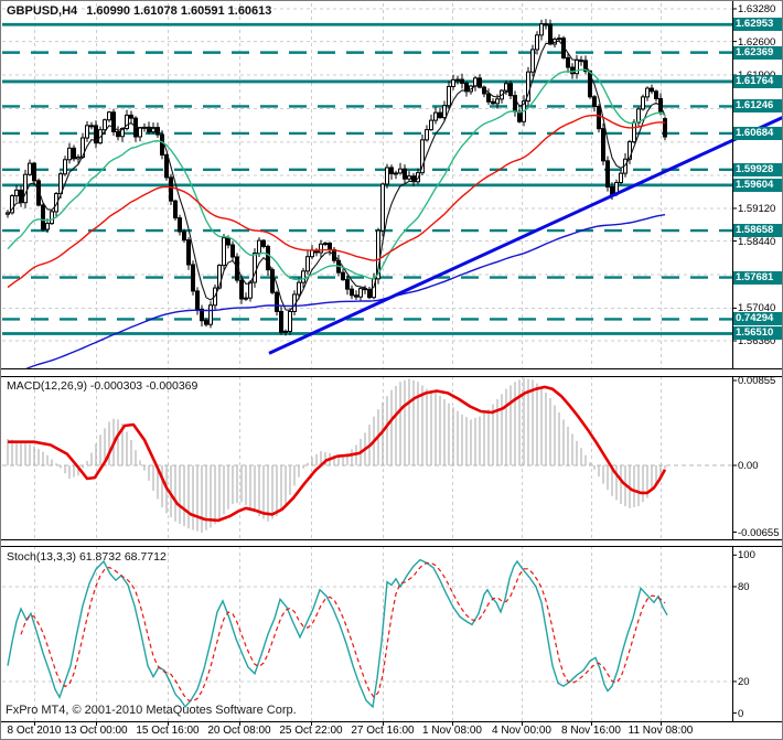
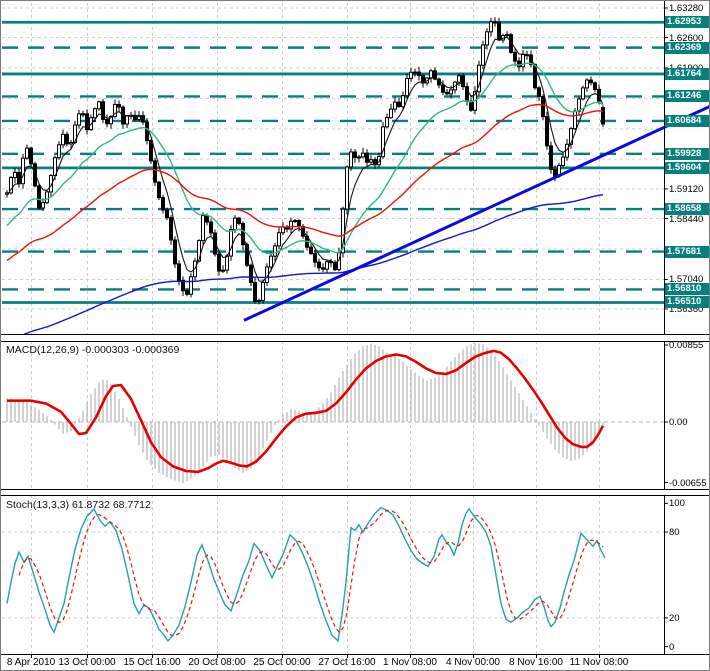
- GBPUSD,H4 1.60990 1.61078 1.60591 1.60613
  MACD(12,26,9) -0.000303 -0.000369
  Stoch(13,3,3) 61.8732 68.7712
- FxPro MT4, © 2001-2010 MetaQuotes Software Corp.
  1.63280
  1.62600
  1.59120
  1.58440
  1.57040
  1.56360
  1.62953
  1.62369
  1.61764
  1.61246
  1.60684
  1.59928
  1.59604
  1.58658
  1.57681
- 0.74294
+ 1.56810
  1.56510
  0.00855
  0.00
  -0.00655
  100
  80
  20
  0
- 8 Oct 2010
+ 8 Apr 2010
  13 Oct 00:00
  15 Oct 16:00
  20 Oct 08:00
- 25 Oct 22:00
+ 25 Oct 00:00
  27 Oct 16:00
  1 Nov 08:00
  4 Nov 00:00
  8 Nov 16:00
  11 Nov 08:00
